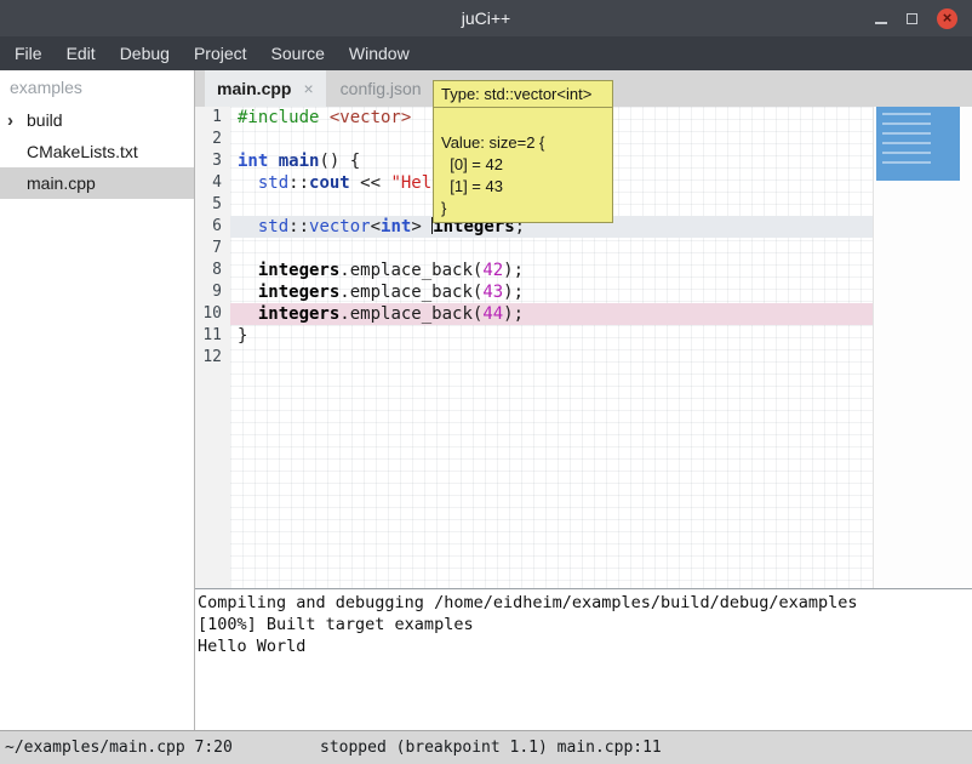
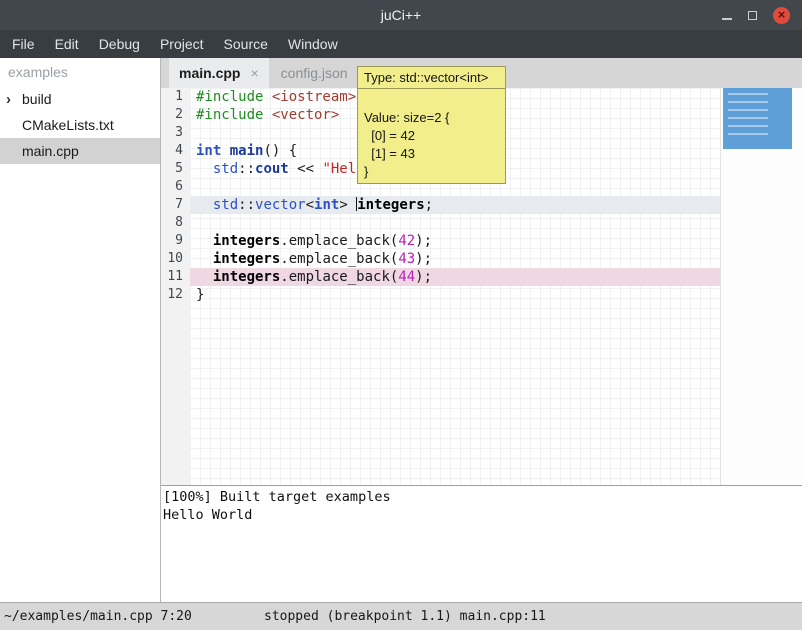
  juCi++
  ×
  File
  Edit
  Debug
  Project
  Source
  Window
  examples
  ›
  build
  CMakeLists.txt
  main.cpp
  main.cpp
  ×
  config.json
  1
  2
  3
  4
  5
  6
  7
  8
  9
  10
  11
  12
+ #include <iostream>
  #include <vector>
  int main() {
  std::cout << "Hel
  std::vector<int> integers;
  integers.emplace_back(42);
  integers.emplace_back(43);
  integers.emplace_back(44);
  }
- Compiling and debugging /home/eidheim/examples/build/debug/examples
  [100%] Built target examples
  Hello World
  ~/examples/main.cpp 7:20
  stopped (breakpoint 1.1) main.cpp:11
  Type: std::vector<int>
  Value: size=2 {
  [0] = 42
  [1] = 43
  }
